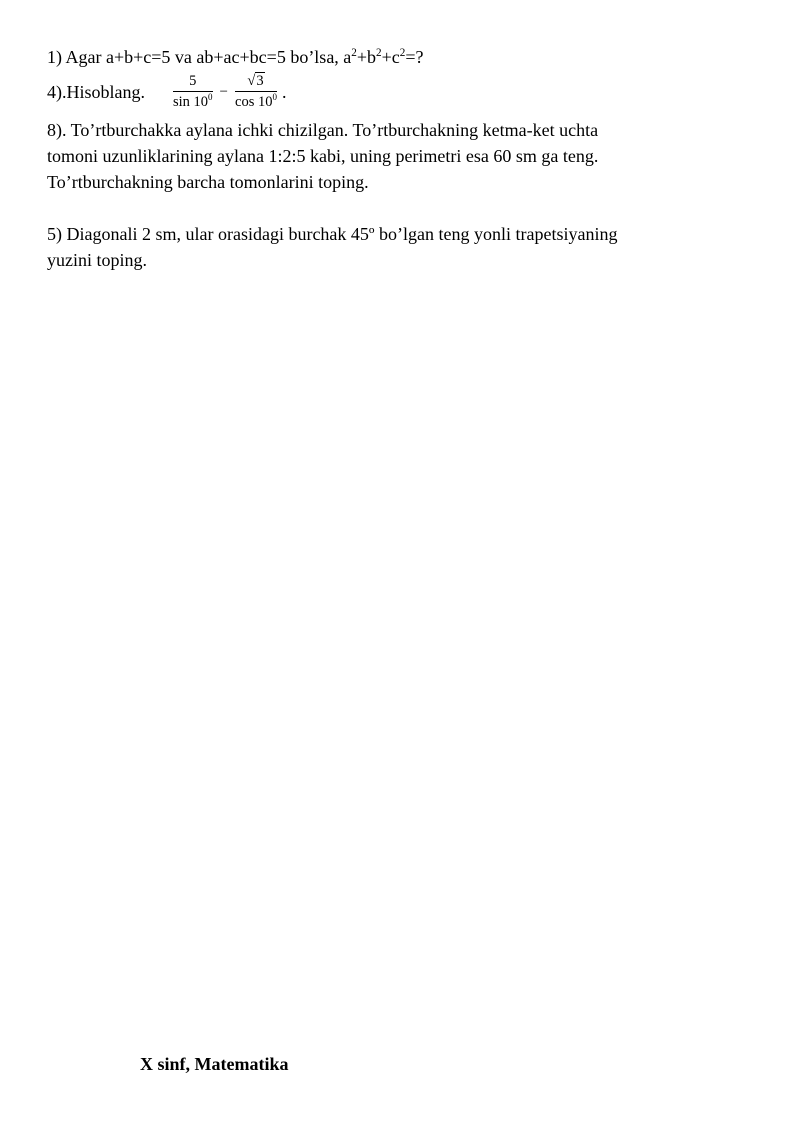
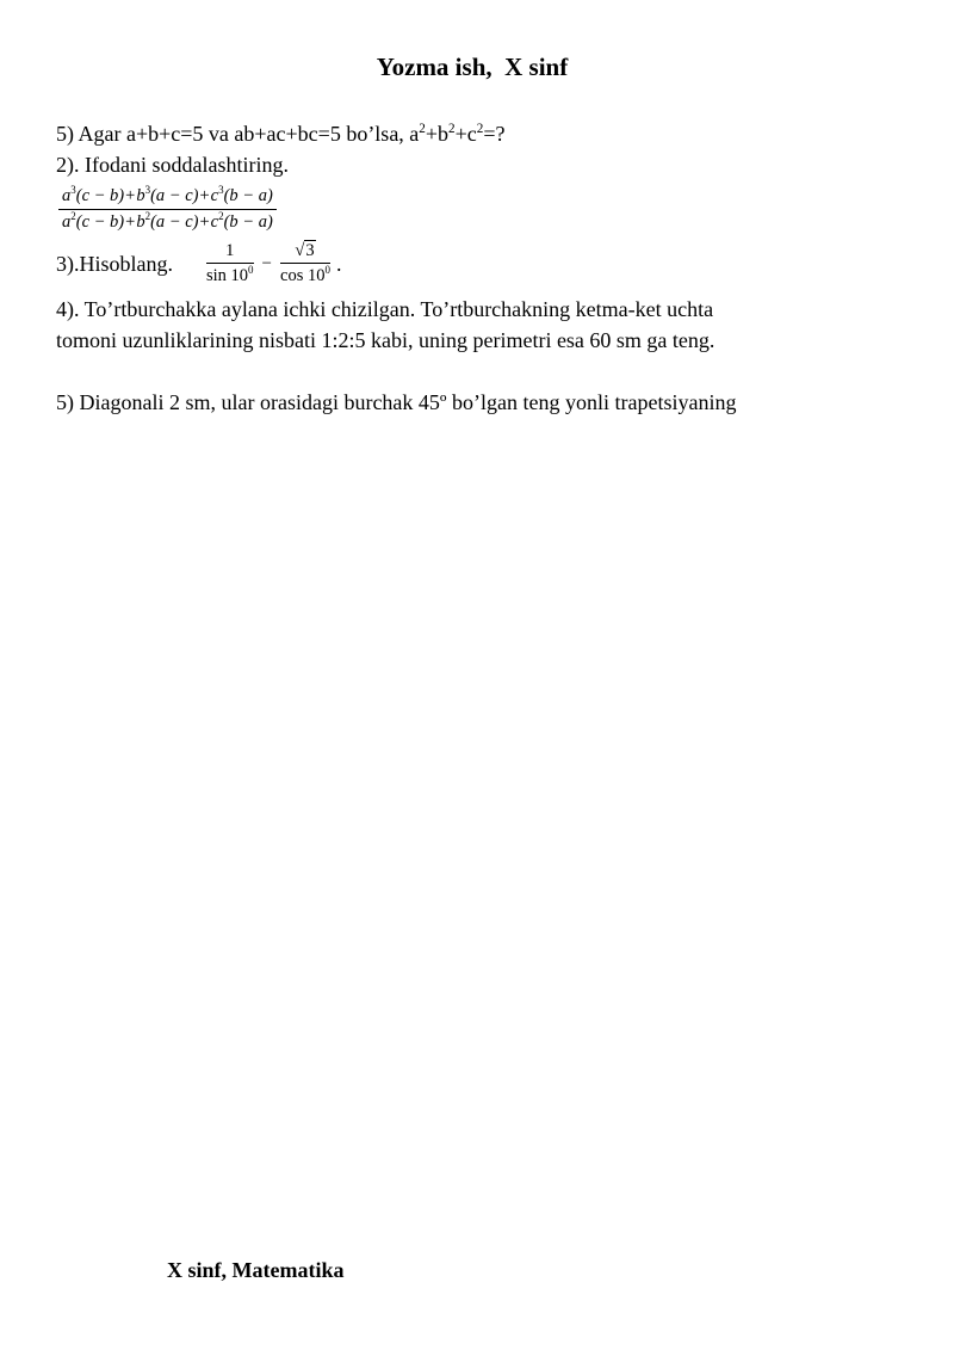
+ Yozma ish, X sinf
- 1) Agar a+b+c=5 va ab+ac+bc=5 bo’lsa, a2+b2+c2=?
+ 5) Agar a+b+c=5 va ab+ac+bc=5 bo’lsa, a2+b2+c2=?
+ 2). Ifodani soddalashtiring.
+ a3(c − b)+b3(a − c)+c3(b − a)
+ a2(c − b)+b2(a − c)+c2(b − a)
- 4).Hisoblang.
+ 3).Hisoblang.
- 5
+ 1
  sin 100
  −
  √3
  cos 100
  .
- 8). To’rtburchakka aylana ichki chizilgan. To’rtburchakning ketma-ket uchta
+ 4). To’rtburchakka aylana ichki chizilgan. To’rtburchakning ketma-ket uchta
- tomoni uzunliklarining aylana 1:2:5 kabi, uning perimetri esa 60 sm ga teng.
+ tomoni uzunliklarining nisbati 1:2:5 kabi, uning perimetri esa 60 sm ga teng.
- To’rtburchakning barcha tomonlarini toping.
  5) Diagonali 2 sm, ular orasidagi burchak 45º bo’lgan teng yonli trapetsiyaning
- yuzini toping.
  X sinf, Matematika
